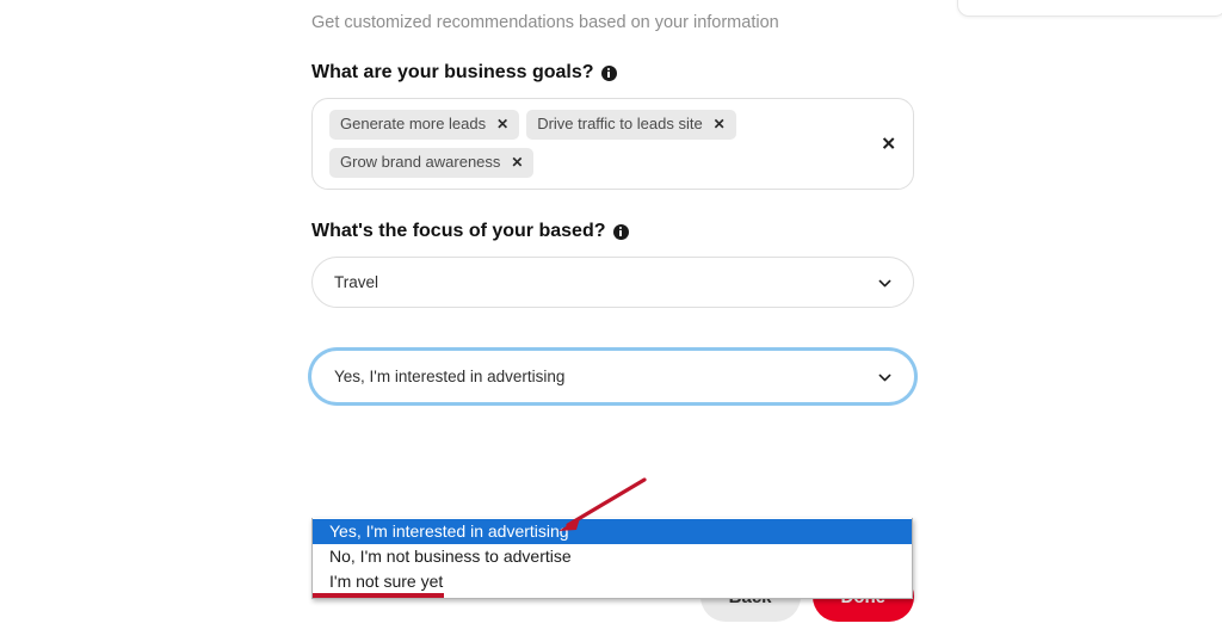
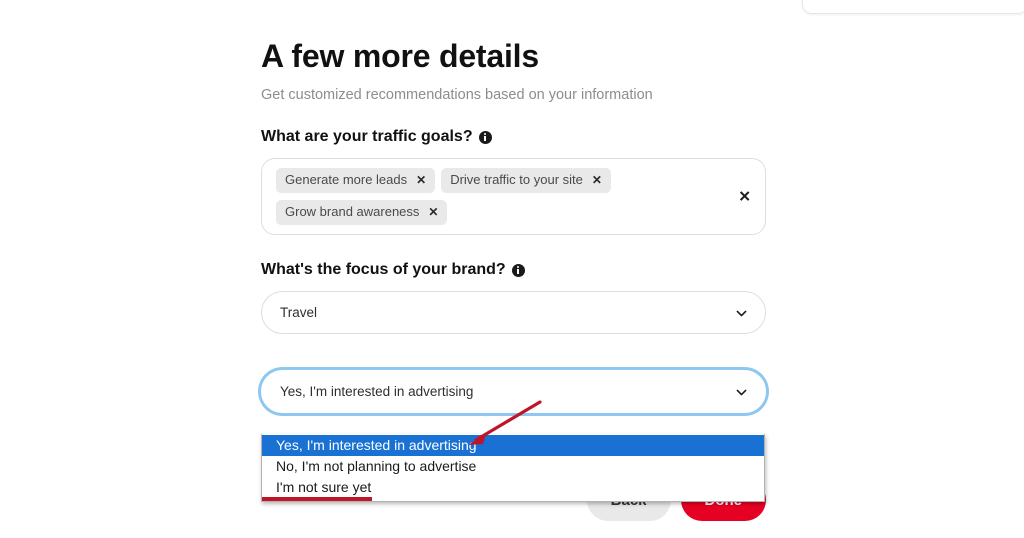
+ A few more details
  Get customized recommendations based on your information
- What are your business goals?
+ What are your traffic goals?
  Generate more leads
  ✕
- Drive traffic to leads site
+ Drive traffic to your site
  ✕
  Grow brand awareness
  ✕
  ✕
- What's the focus of your based?
+ What's the focus of your brand?
  Travel
  Yes, I'm interested in advertising
  Yes, I'm interested in advertising
- No, I'm not business to advertise
+ No, I'm not planning to advertise
  I'm not sure yet
